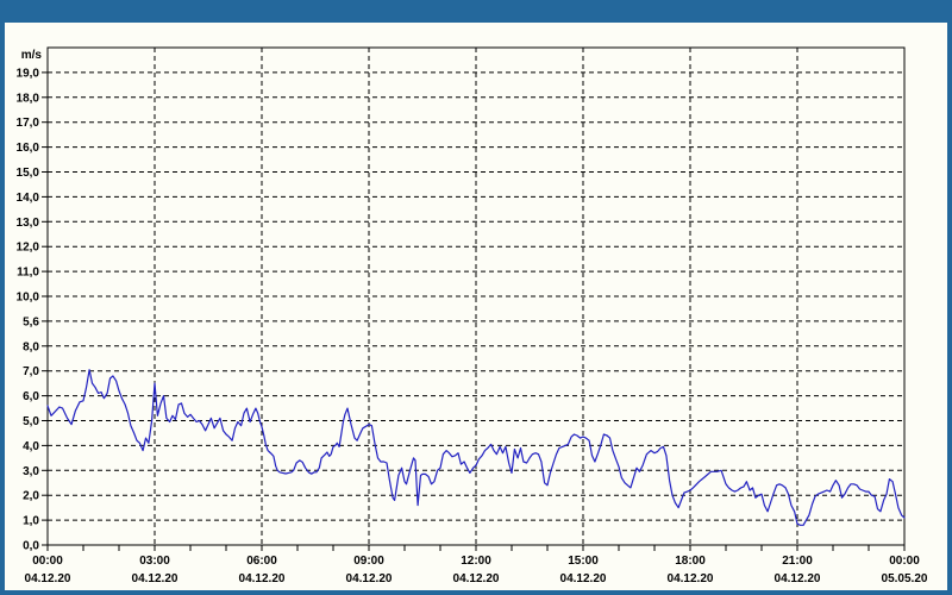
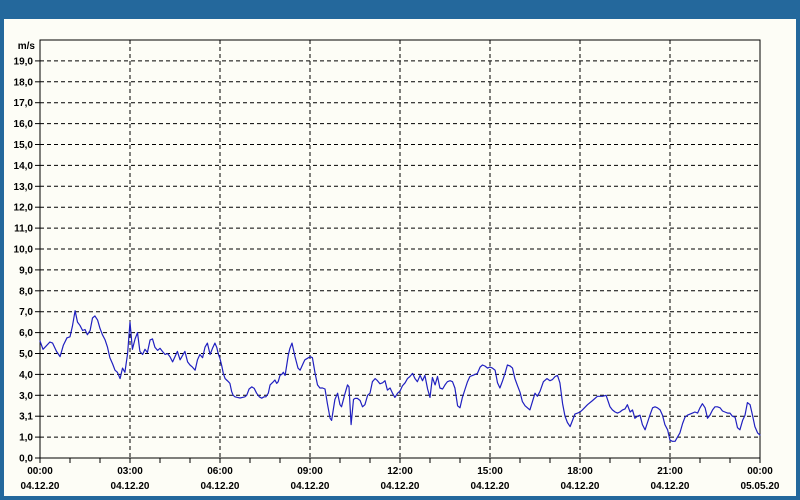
  0,0
  1,0
- 2,0
+ 3,1
  3,0
  4,0
  5,0
  6,0
  7,0
  8,0
- 5,6
+ 9,0
  10,0
  11,0
  12,0
  13,0
  14,0
  15,0
  16,0
  17,0
  18,0
  19,0
  m/s
  00:00
  03:00
  06:00
  09:00
  12:00
  15:00
  18:00
  21:00
  00:00
  04.12.20
  04.12.20
  04.12.20
  04.12.20
  04.12.20
  04.12.20
  04.12.20
  04.12.20
  05.05.20
